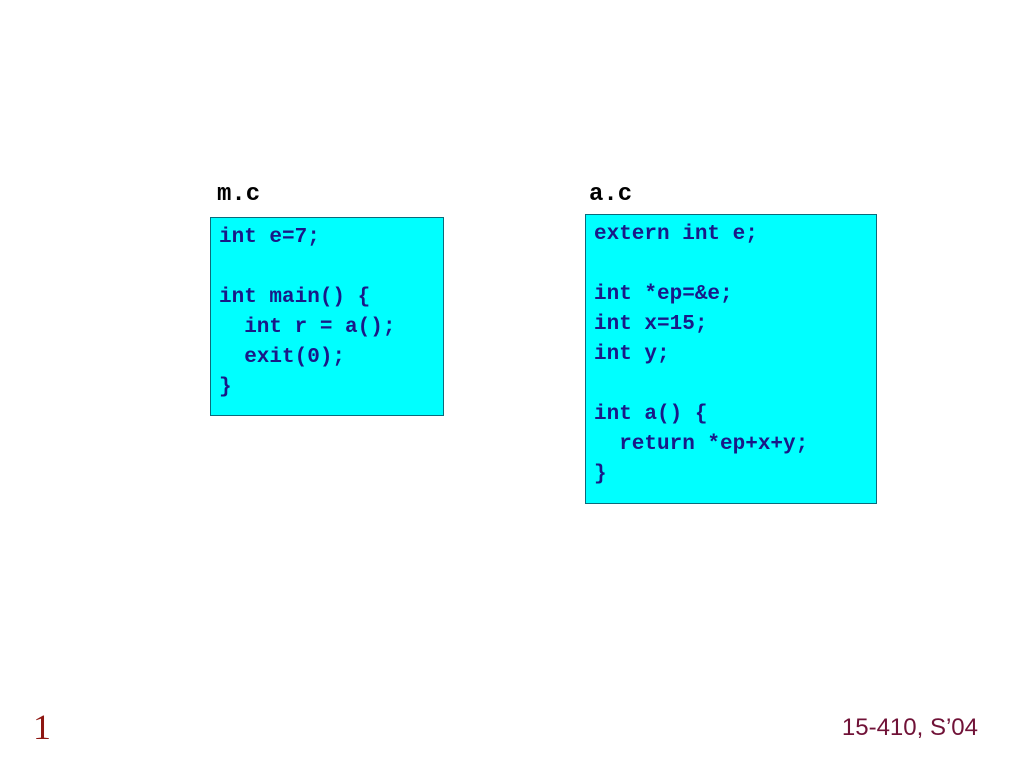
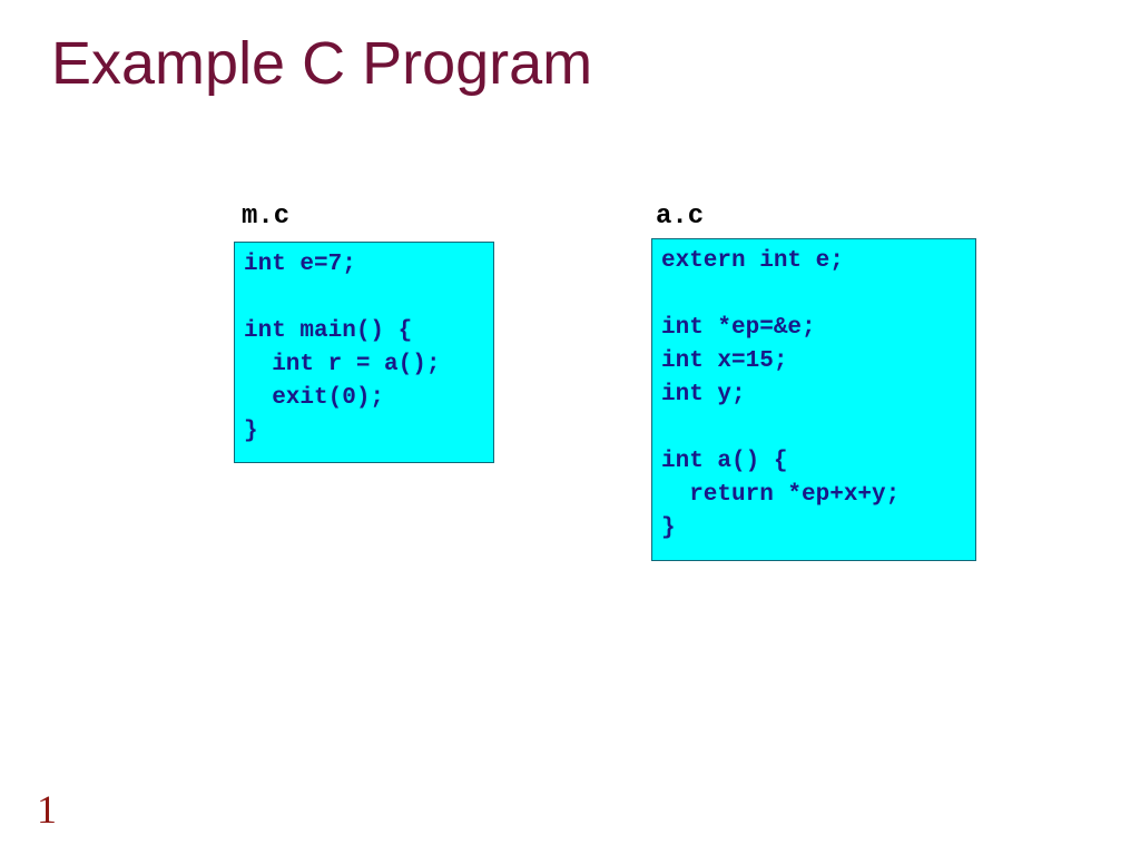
+ Example C Program
  m.c
  int e=7;
  int main() {
  int r = a();
  exit(0);
  }
  a.c
  extern int e;
  int *ep=&e;
  int x=15;
  int y;
  int a() {
  return *ep+x+y;
  }
  1
- 15-410, S’04
